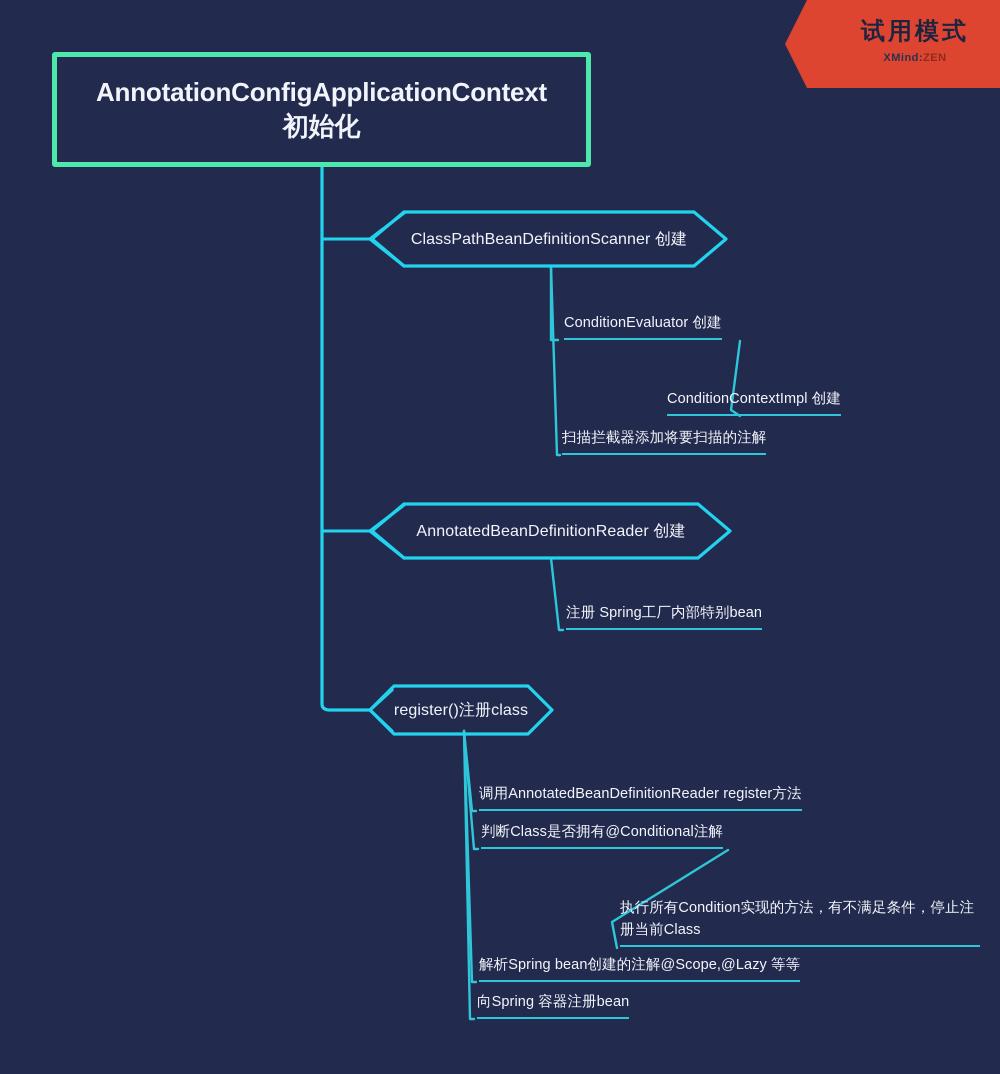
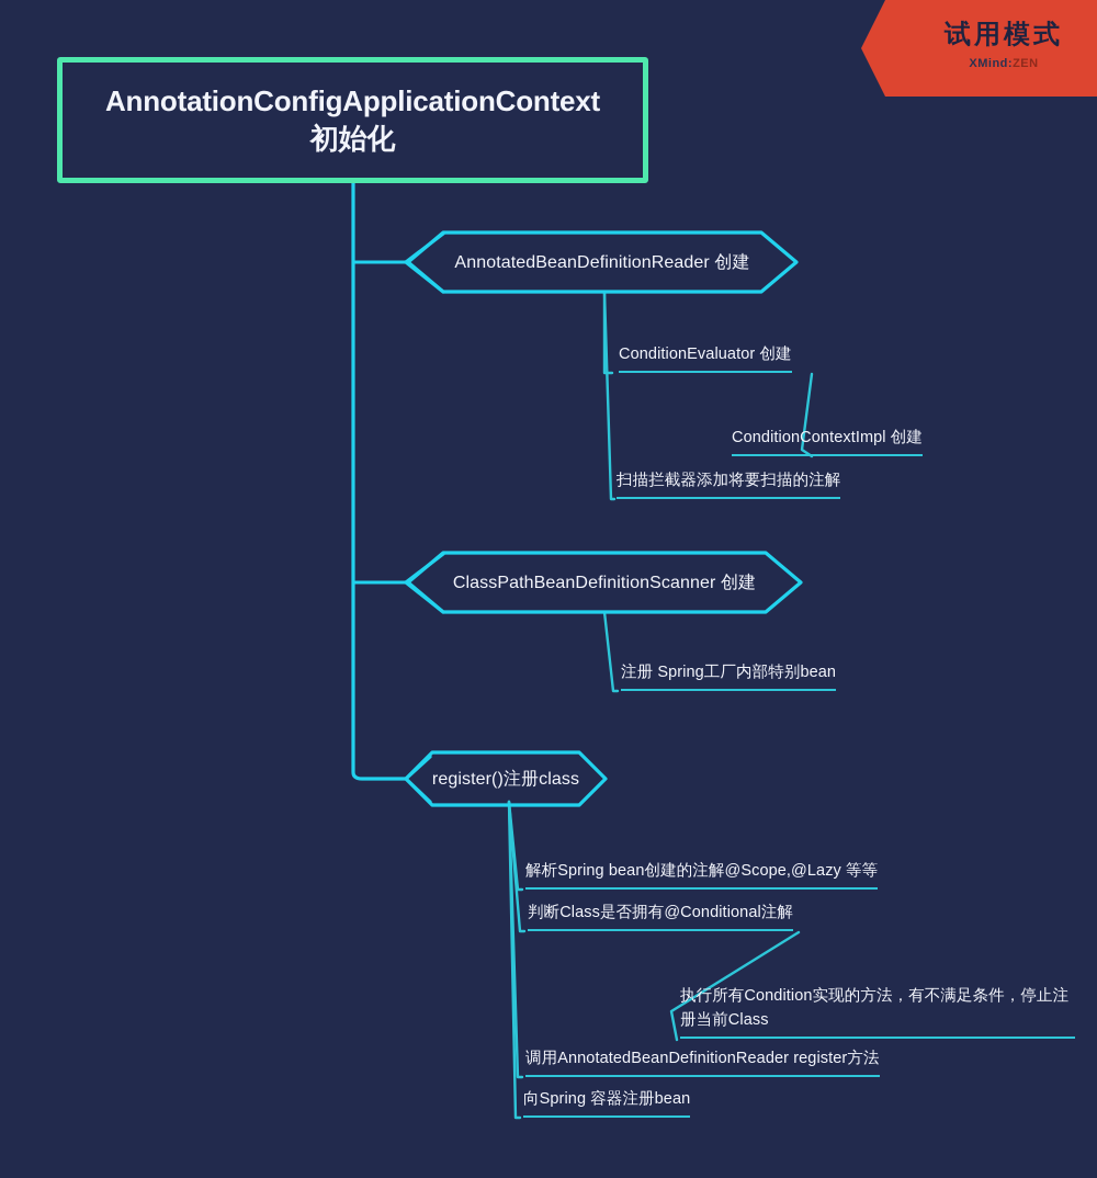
  AnnotationConfigApplicationContext
  初始化
- ClassPathBeanDefinitionScanner 创建
+ AnnotatedBeanDefinitionReader 创建
  ConditionEvaluator 创建
  ConditionContextImpl 创建
  扫描拦截器添加将要扫描的注解
- AnnotatedBeanDefinitionReader 创建
+ ClassPathBeanDefinitionScanner 创建
  注册 Spring工厂内部特别bean
  register()注册class
- 调用AnnotatedBeanDefinitionReader register方法
+ 解析Spring bean创建的注解@Scope,@Lazy 等等
  判断Class是否拥有@Conditional注解
  执行所有Condition实现的方法，有不满足条件，停止注册当前Class
- 解析Spring bean创建的注解@Scope,@Lazy 等等
+ 调用AnnotatedBeanDefinitionReader register方法
  向Spring 容器注册bean
  试用模式
  XMind:ZEN
